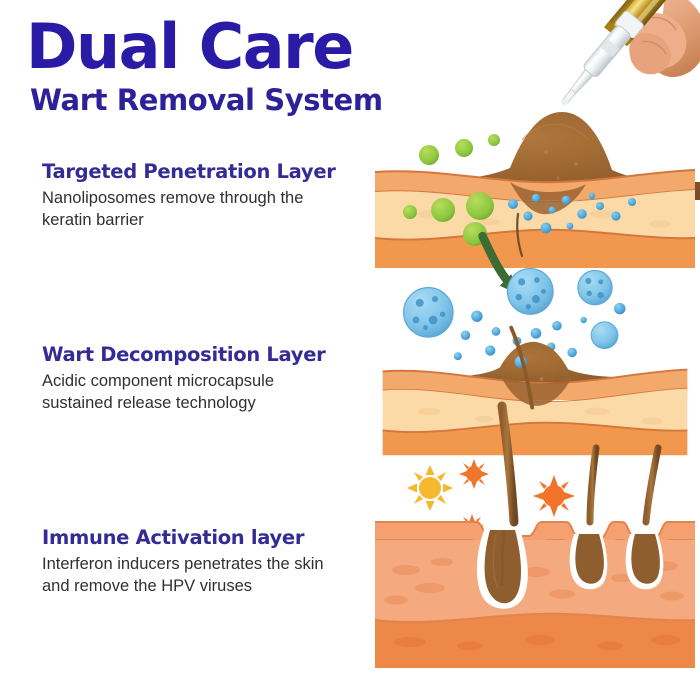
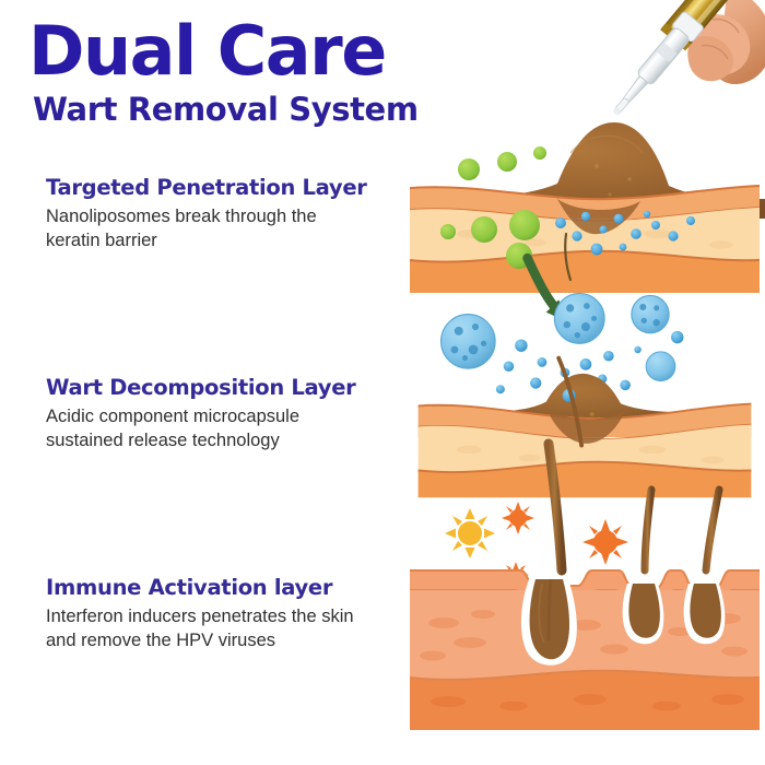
  Dual Care
  Wart Removal System
  Targeted Penetration Layer
- Nanoliposomes remove through the keratin barrier
+ Nanoliposomes break through the keratin barrier
  Wart Decomposition Layer
  Acidic component microcapsule sustained release technology
  Immune Activation layer
  Interferon inducers penetrates the skin and remove the HPV viruses
